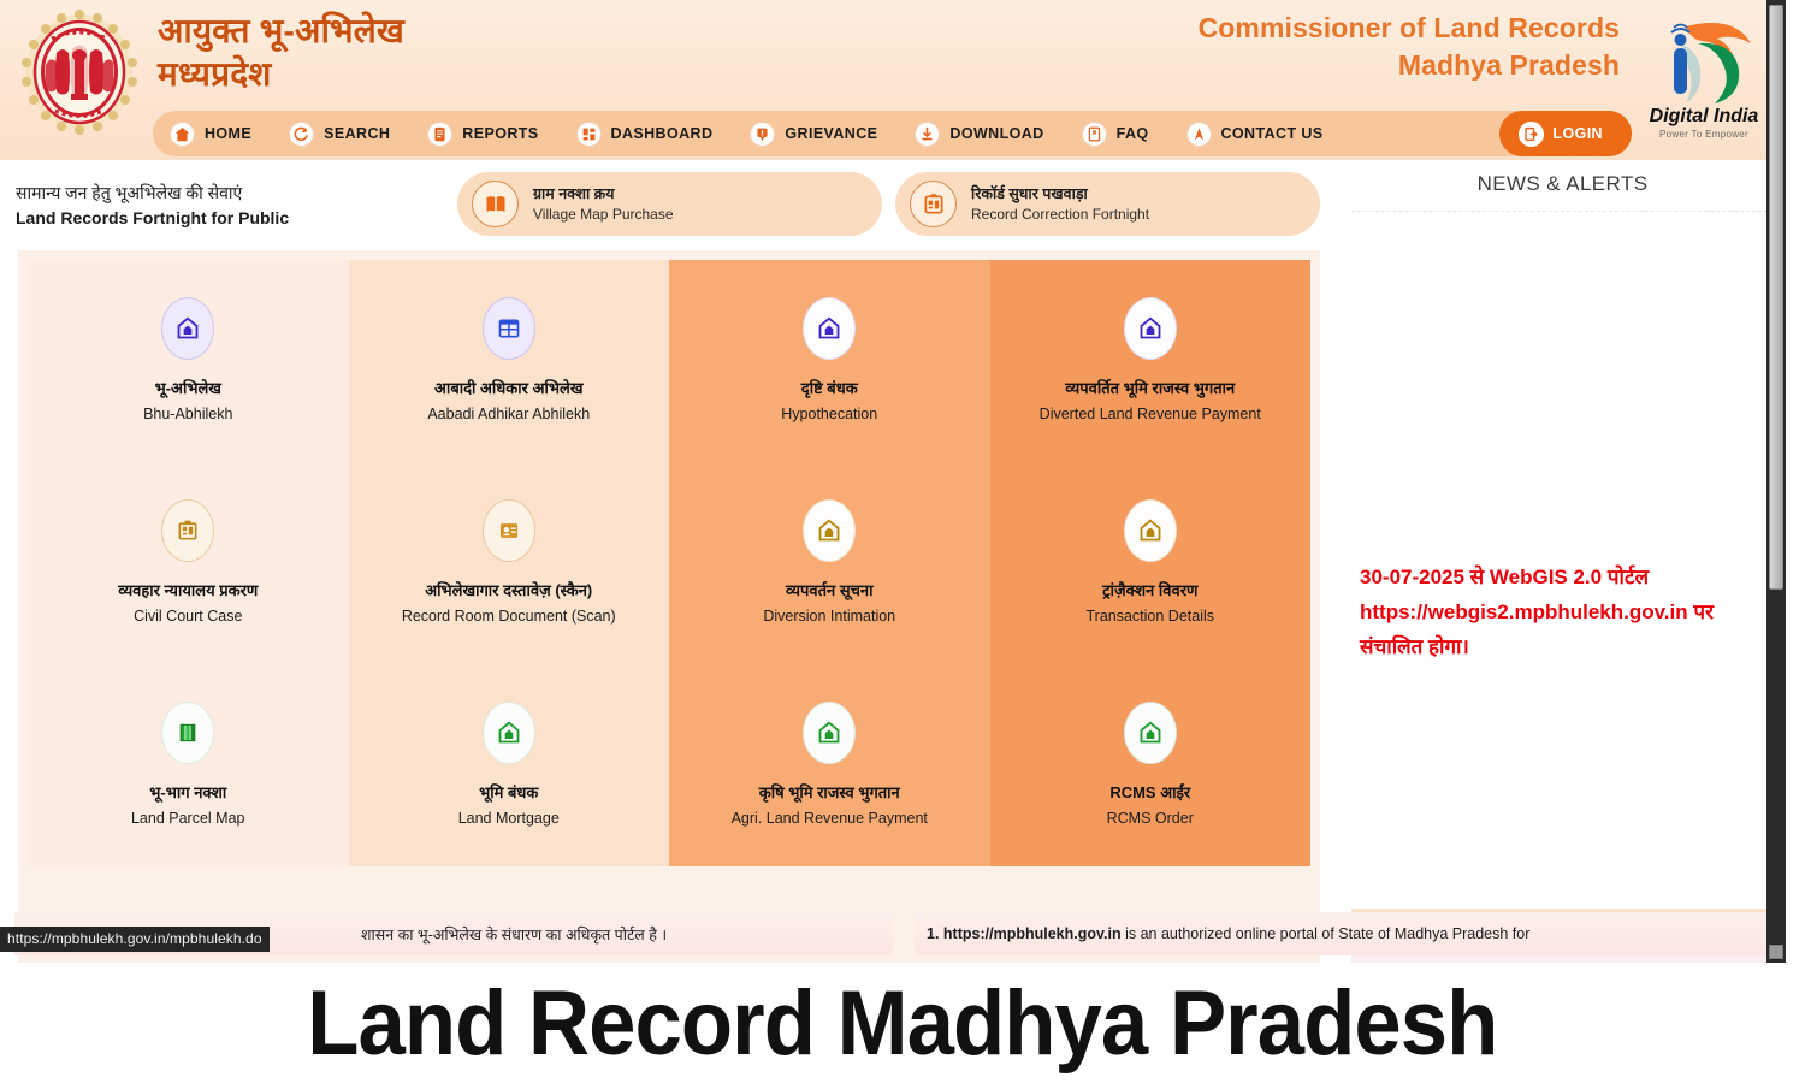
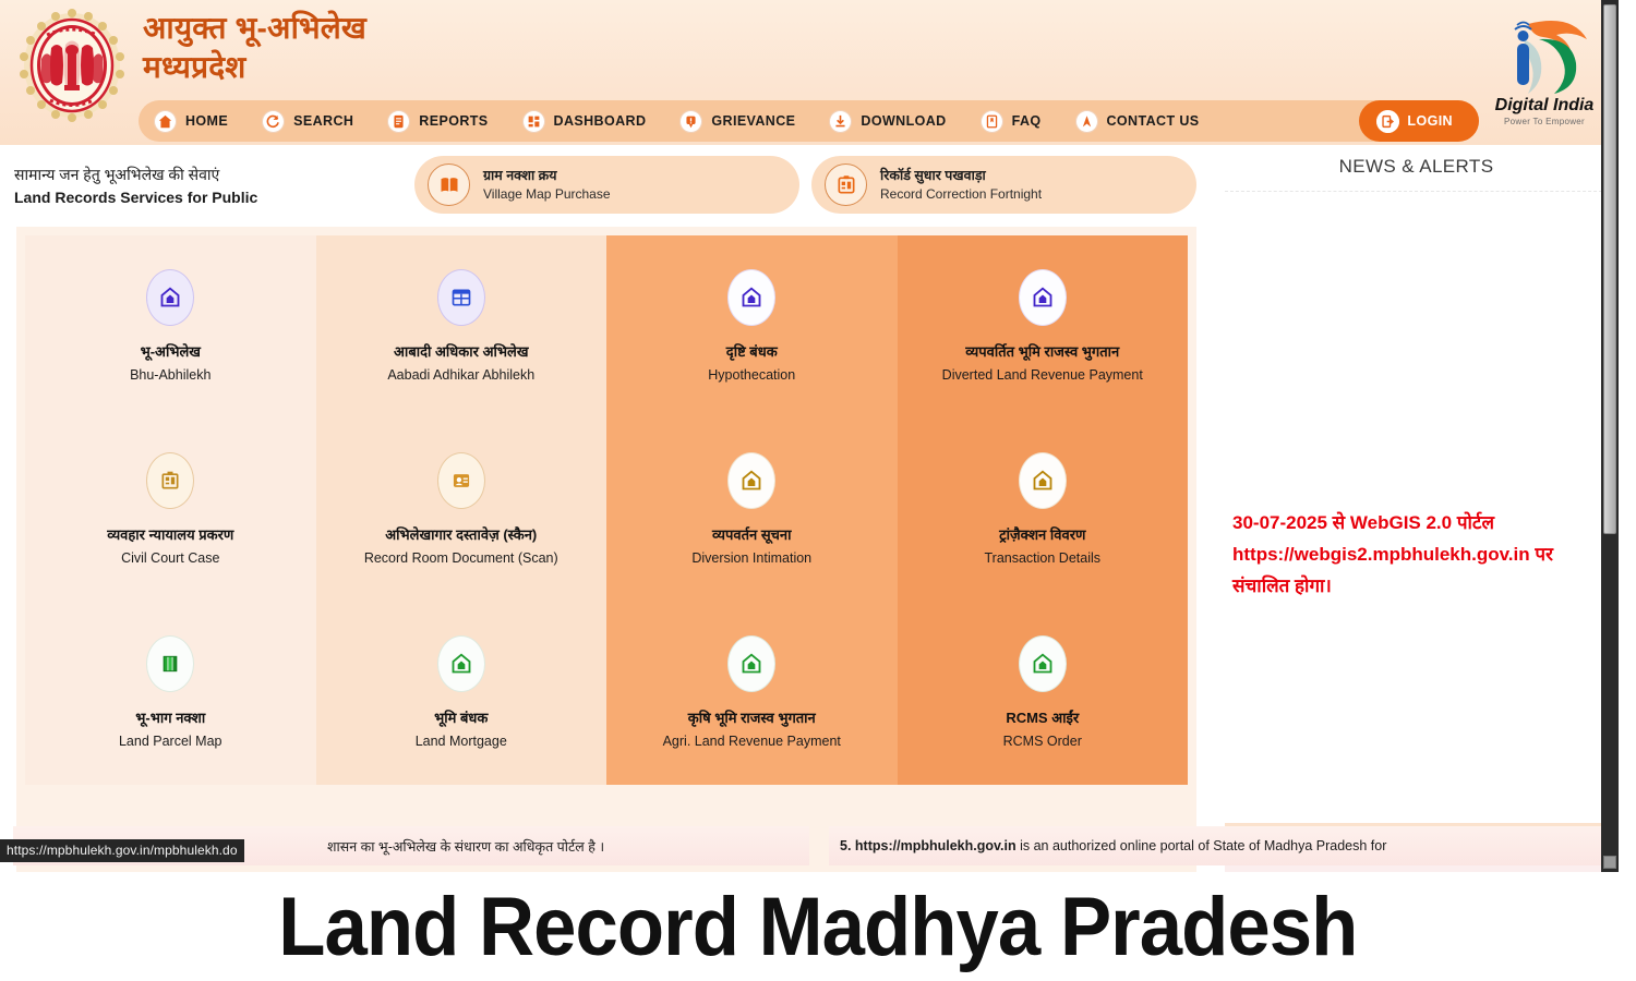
  आयुक्त भू-अभिलेख
  मध्यप्रदेश
- Commissioner of Land Records
- Madhya Pradesh
  Digital India
  Power To Empower
  HOME
  SEARCH
  REPORTS
  DASHBOARD
  GRIEVANCE
  DOWNLOAD
  FAQ
  CONTACT US
  LOGIN
  सामान्य जन हेतु भूअभिलेख की सेवाएं
- Land Records Fortnight for Public
+ Land Records Services for Public
  ग्राम नक्शा क्रय
  Village Map Purchase
  रिकॉर्ड सुधार पखवाड़ा
  Record Correction Fortnight
  भू-अभिलेख
  Bhu-Abhilekh
  आबादी अधिकार अभिलेख
  Aabadi Adhikar Abhilekh
  दृष्टि बंधक
  Hypothecation
  व्यपवर्तित भूमि राजस्व भुगतान
  Diverted Land Revenue Payment
  व्यवहार न्यायालय प्रकरण
  Civil Court Case
  अभिलेखागार दस्तावेज़ (स्कैन)
  Record Room Document (Scan)
  व्यपवर्तन सूचना
  Diversion Intimation
  ट्रांज़ैक्शन विवरण
  Transaction Details
  भू-भाग नक्शा
  Land Parcel Map
  भूमि बंधक
  Land Mortgage
  कृषि भूमि राजस्व भुगतान
  Agri. Land Revenue Payment
  RCMS आईंर
  RCMS Order
  NEWS & ALERTS
  30-07-2025 से WebGIS 2.0 पोर्टल https://webgis2.mpbhulekh.gov.in पर संचालित होगा।
  शासन का भू-अभिलेख के संधारण का अधिकृत पोर्टल है ।
- 1. https://mpbhulekh.gov.in is an authorized online portal of State of Madhya Pradesh for
+ 5. https://mpbhulekh.gov.in is an authorized online portal of State of Madhya Pradesh for
  https://mpbhulekh.gov.in/mpbhulekh.do
  Land Record Madhya Pradesh
